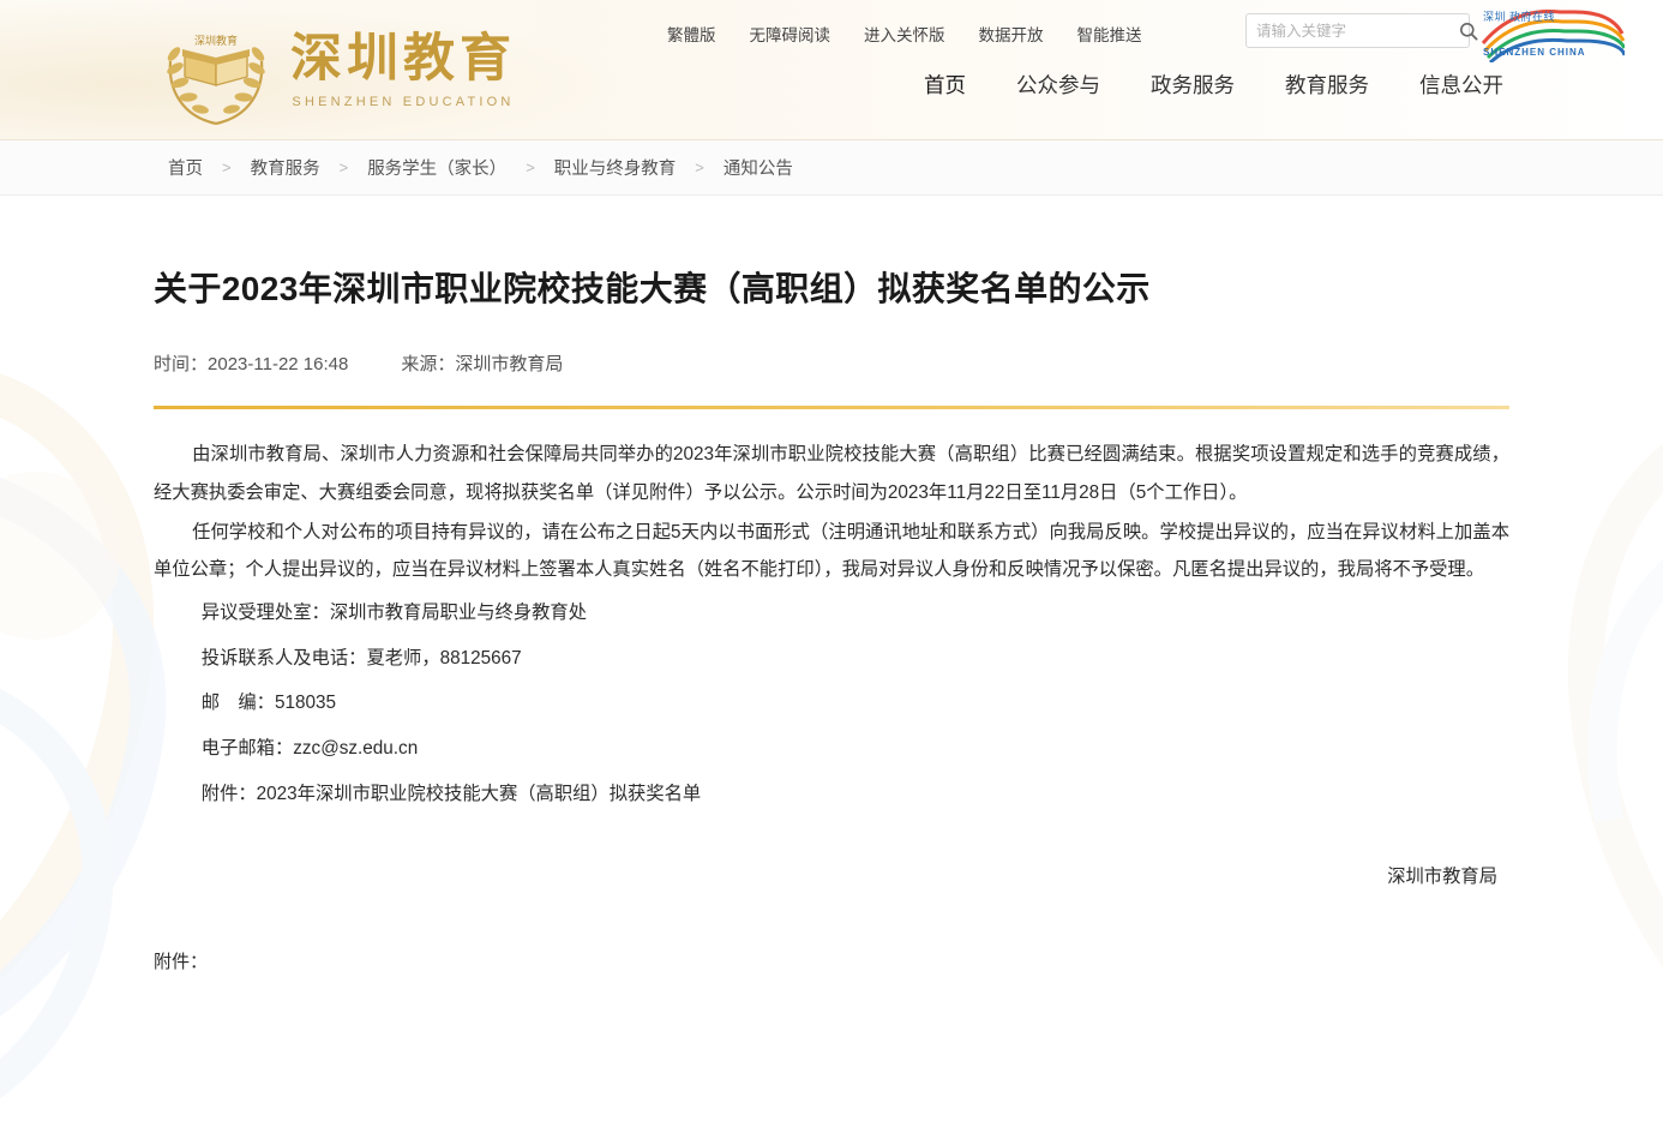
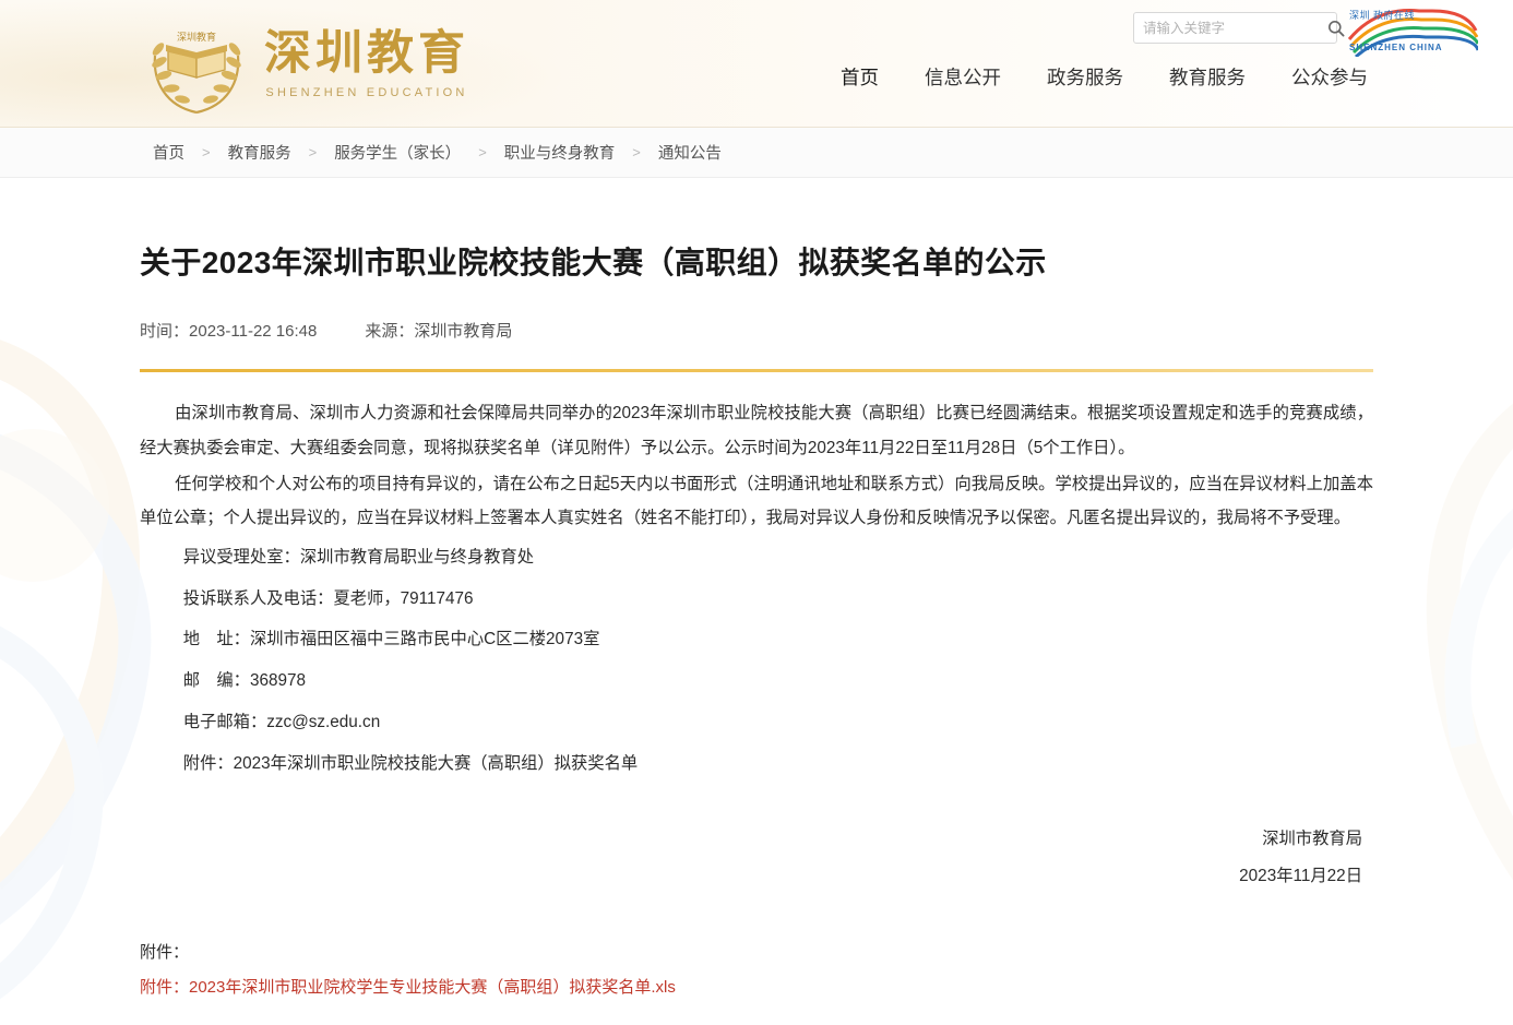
  深圳教育
  深圳教育
  SHENZHEN EDUCATION
- 繁體版
- 无障碍阅读
- 进入关怀版
- 数据开放
- 智能推送
  请输入关键字
  深圳 政府在线
  SHENZHEN CHINA
  首页
- 公众参与
+ 信息公开
  政务服务
  教育服务
- 信息公开
+ 公众参与
  首页
  >
  教育服务
  >
  服务学生（家长）
  >
  职业与终身教育
  >
  通知公告
  关于2023年深圳市职业院校技能大赛（高职组）拟获奖名单的公示
  时间：2023-11-22 16:48
  来源：深圳市教育局
  由深圳市教育局、深圳市人力资源和社会保障局共同举办的2023年深圳市职业院校技能大赛（高职组）比赛已经圆满结束。根据奖项设置规定和选手的竞赛成绩，经大赛执委会审定、大赛组委会同意，现将拟获奖名单（详见附件）予以公示。公示时间为2023年11月22日至11月28日（5个工作日）。
  任何学校和个人对公布的项目持有异议的，请在公布之日起5天内以书面形式（注明通讯地址和联系方式）向我局反映。学校提出异议的，应当在异议材料上加盖本单位公章；个人提出异议的，应当在异议材料上签署本人真实姓名（姓名不能打印），我局对异议人身份和反映情况予以保密。凡匿名提出异议的，我局将不予受理。
  异议受理处室：深圳市教育局职业与终身教育处
- 投诉联系人及电话：夏老师，88125667
+ 投诉联系人及电话：夏老师，79117476
+ 地 址：深圳市福田区福中三路市民中心C区二楼2073室
- 邮 编：518035
+ 邮 编：368978
  电子邮箱：zzc@sz.edu.cn
  附件：2023年深圳市职业院校技能大赛（高职组）拟获奖名单
  深圳市教育局
+ 2023年11月22日
  附件：
+ 附件：2023年深圳市职业院校学生专业技能大赛（高职组）拟获奖名单.xls
